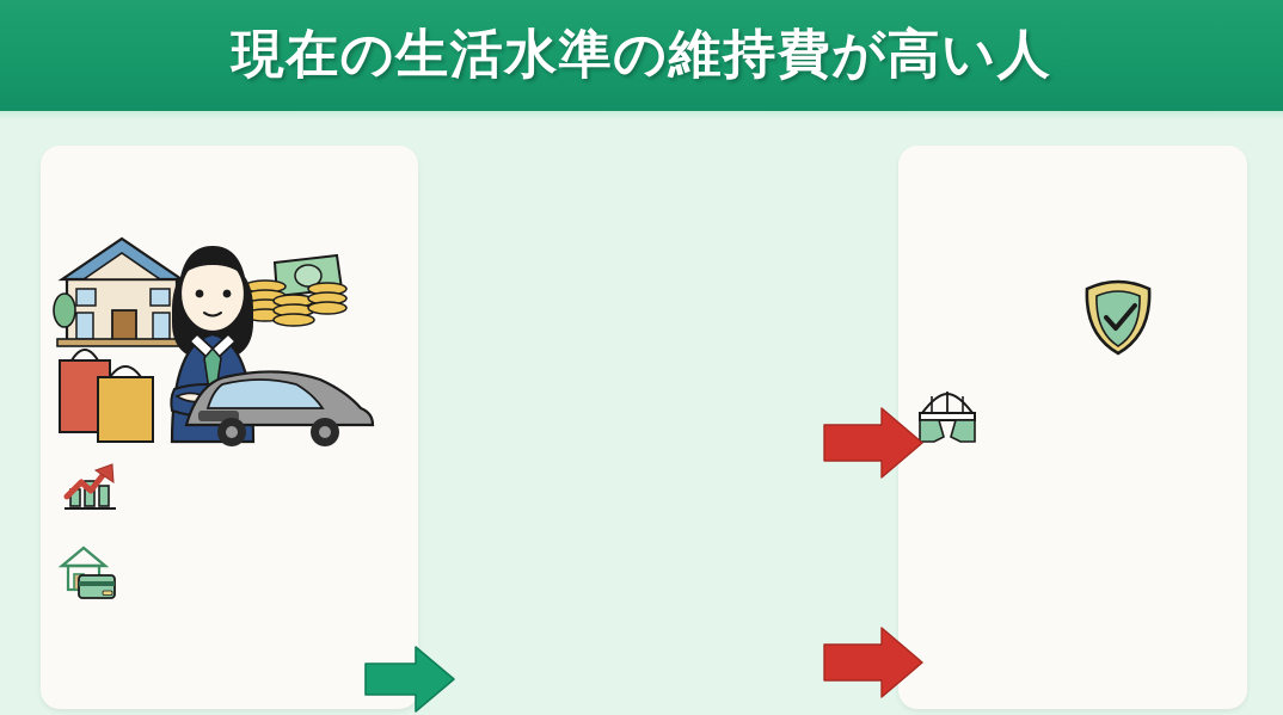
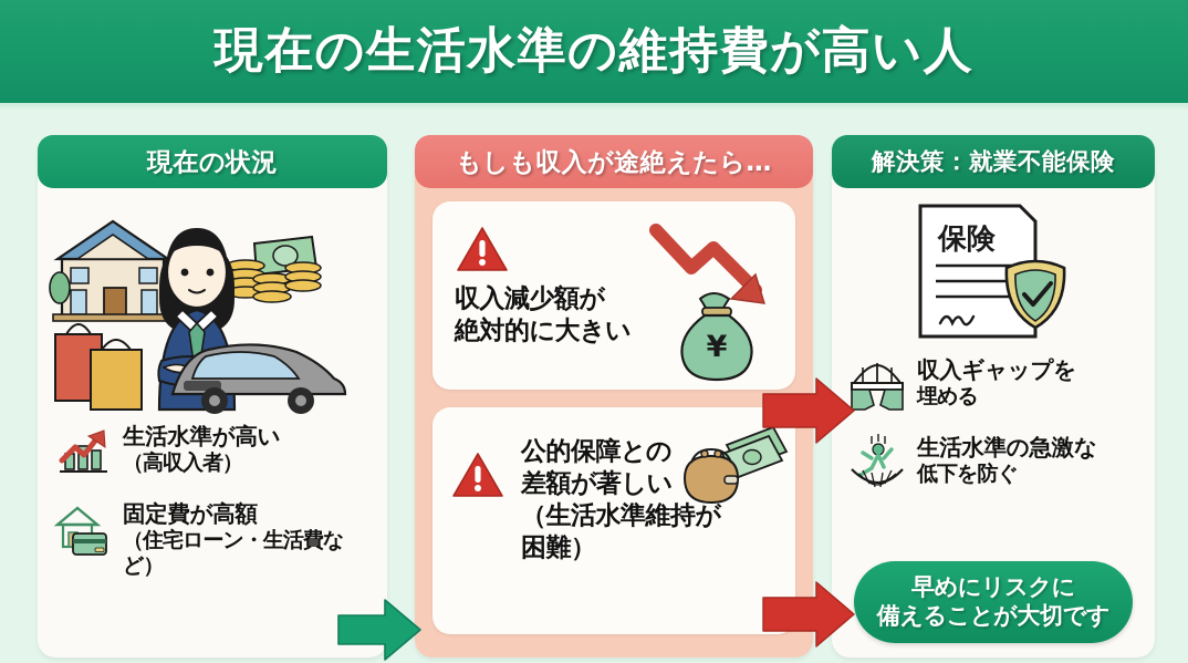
  現在の生活水準の維持費が高い人
+ 現在の状況
+ 生活水準が高い
+ （高収入者）
+ 固定費が高額
+ （住宅ローン・生活費など）
+ もしも収入が途絶えたら…
+ 収入減少額が
+ 絶対的に大きい
+ ¥
+ 公的保障との
+ 差額が著しい
+ （生活水準維持が
+ 困難）
+ 解決策：就業不能保険
+ 保険
+ 収入ギャップを
+ 埋める
+ 生活水準の急激な
+ 低下を防ぐ
+ 早めにリスクに
+ 備えることが大切です
